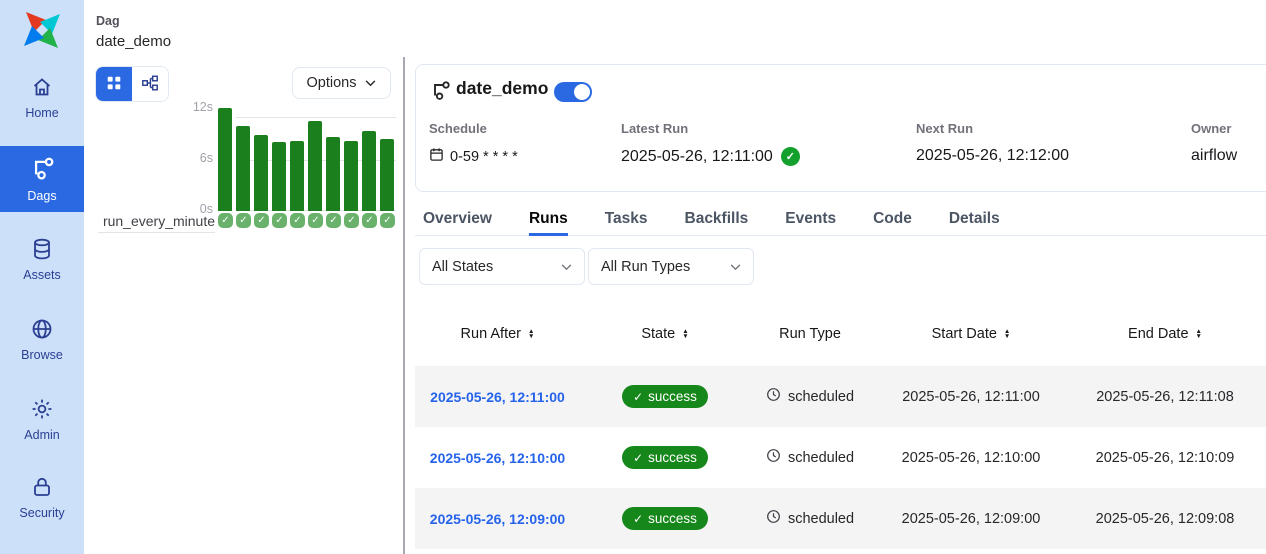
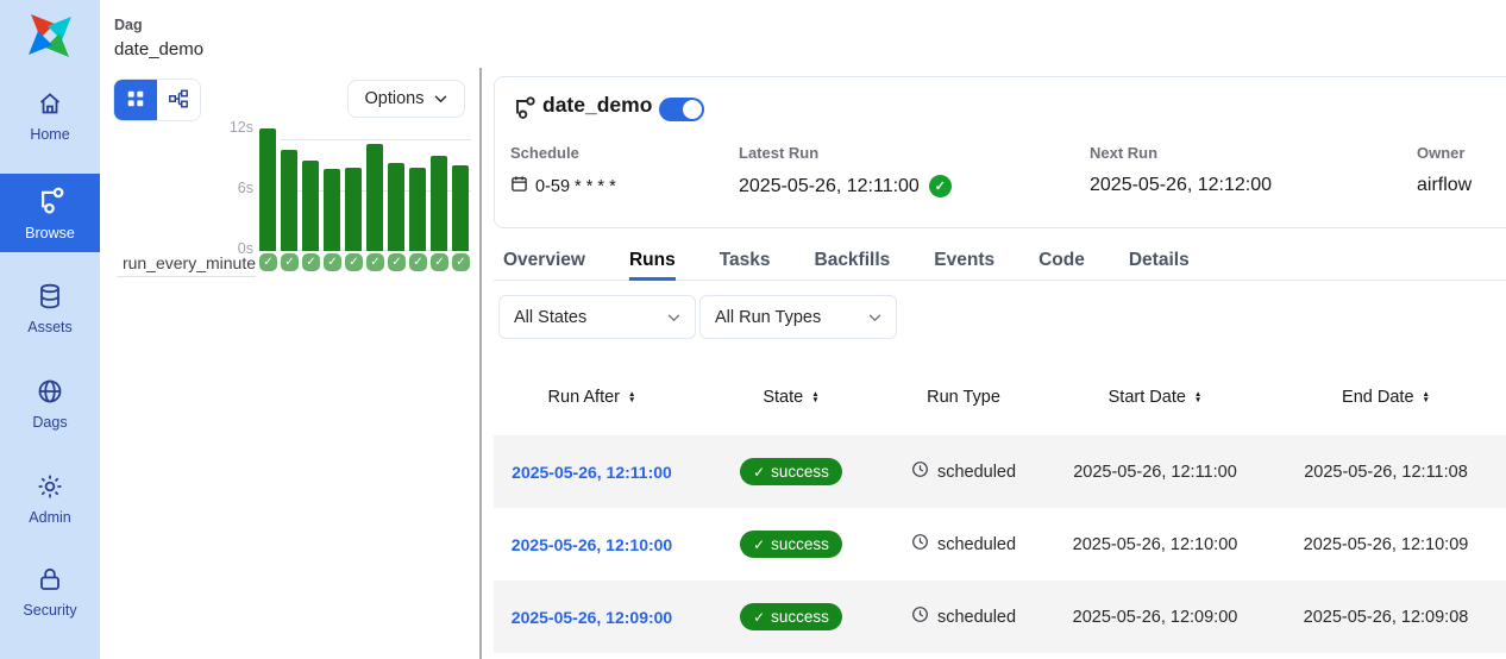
  Home
- Dags
+ Browse
  Assets
- Browse
+ Dags
  Admin
  Security
  Dag
  date_demo
  Options
  12s
  6s
  0s
  run_every_minute
  ✓
  ✓
  ✓
  ✓
  ✓
  ✓
  ✓
  ✓
  ✓
  ✓
  date_demo
  Schedule
  0-59 * * * *
  Latest Run
  2025-05-26, 12:11:00
  ✓
  Next Run
  2025-05-26, 12:12:00
  Owner
  airflow
  Overview
  Runs
  Tasks
  Backfills
  Events
  Code
  Details
  All States
  All Run Types
  Run After
  State
  Run Type
  Start Date
  End Date
  2025-05-26, 12:11:00
  ✓
  success
  scheduled
  2025-05-26, 12:11:00
  2025-05-26, 12:11:08
  2025-05-26, 12:10:00
  ✓
  success
  scheduled
  2025-05-26, 12:10:00
  2025-05-26, 12:10:09
  2025-05-26, 12:09:00
  ✓
  success
  scheduled
  2025-05-26, 12:09:00
  2025-05-26, 12:09:08
